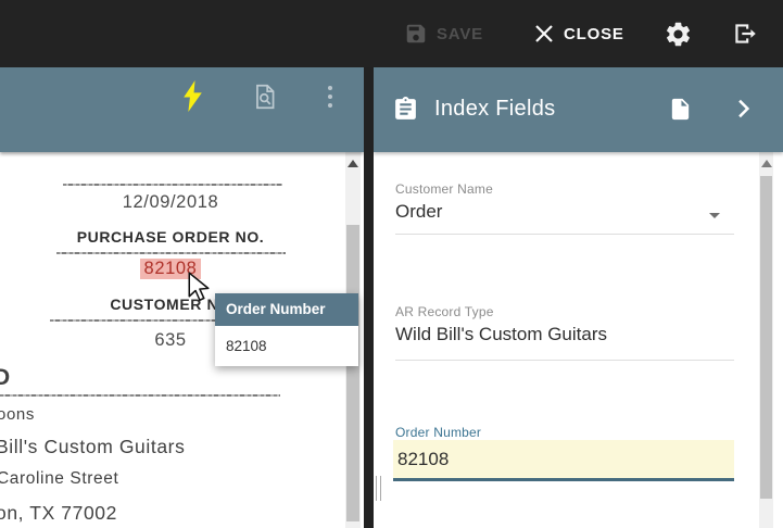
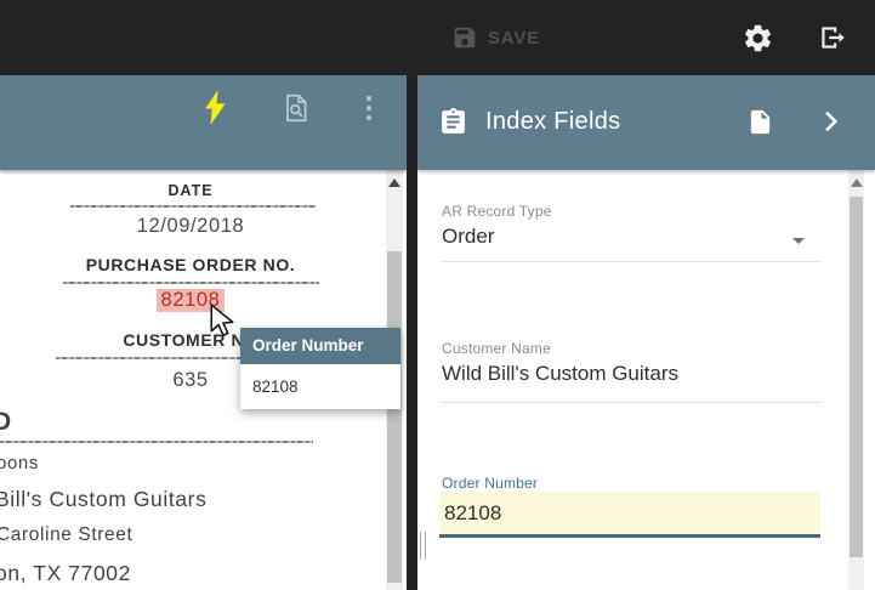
  SAVE
- CLOSE
  Index Fields
+ DATE
  12/09/2018
  PURCHASE ORDER NO.
  82108
  CUSTOMER N
  635
  D
  oons
  Bill's Custom Guitars
  Caroline Street
  on, TX 77002
  Order Number
  82108
- Customer Name
+ AR Record Type
  Order
- AR Record Type
+ Customer Name
  Wild Bill's Custom Guitars
  Order Number
  82108
